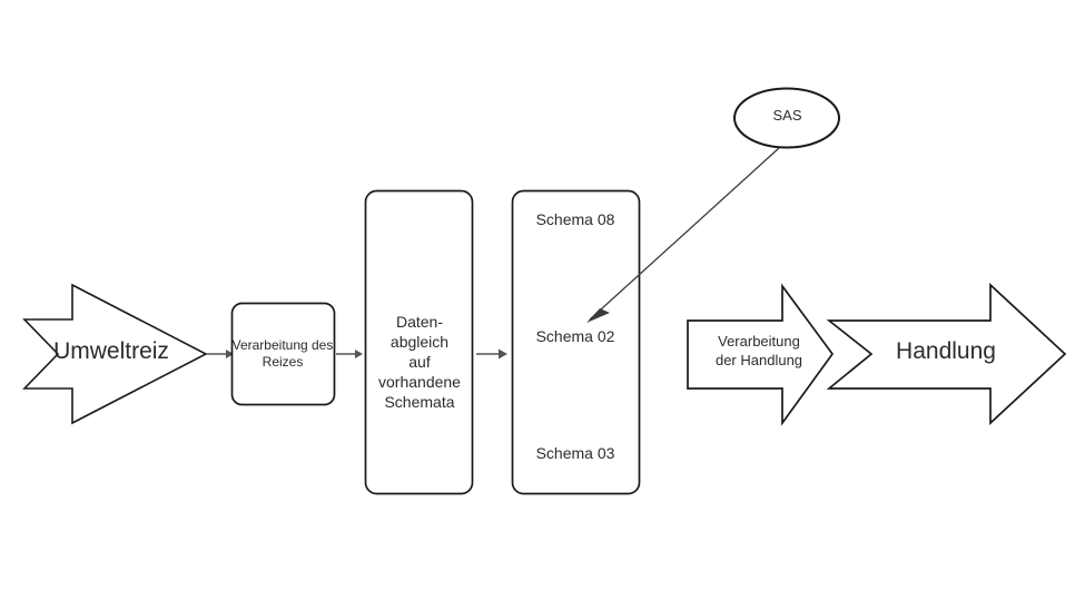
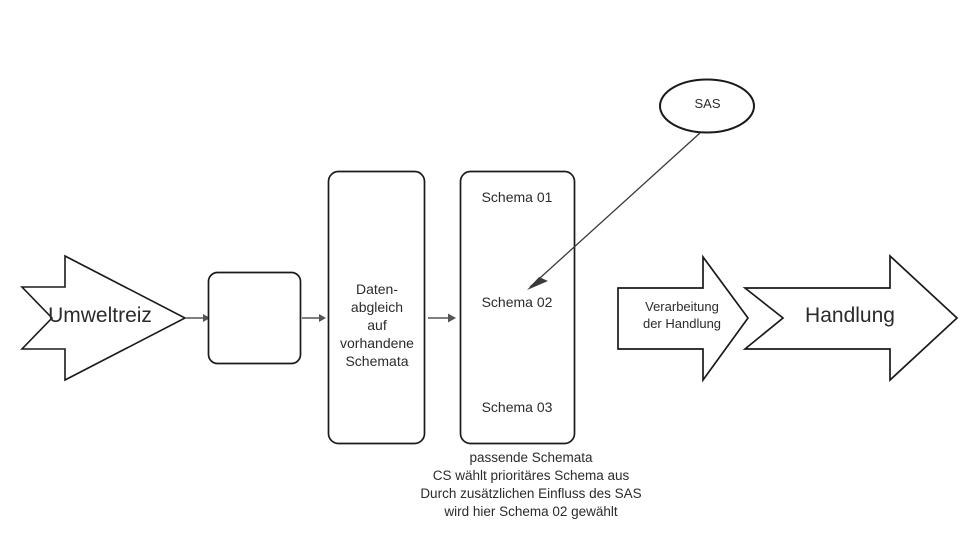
  Umweltreiz
- Verarbeitung des
- Reizes
  Daten-
  abgleich
  auf
  vorhandene
  Schemata
- Schema 08
+ Schema 01
  Schema 02
  Schema 03
  SAS
  Verarbeitung
  der Handlung
  Handlung
+ passende Schemata
+ CS wählt prioritäres Schema aus
+ Durch zusätzlichen Einfluss des SAS
+ wird hier Schema 02 gewählt
